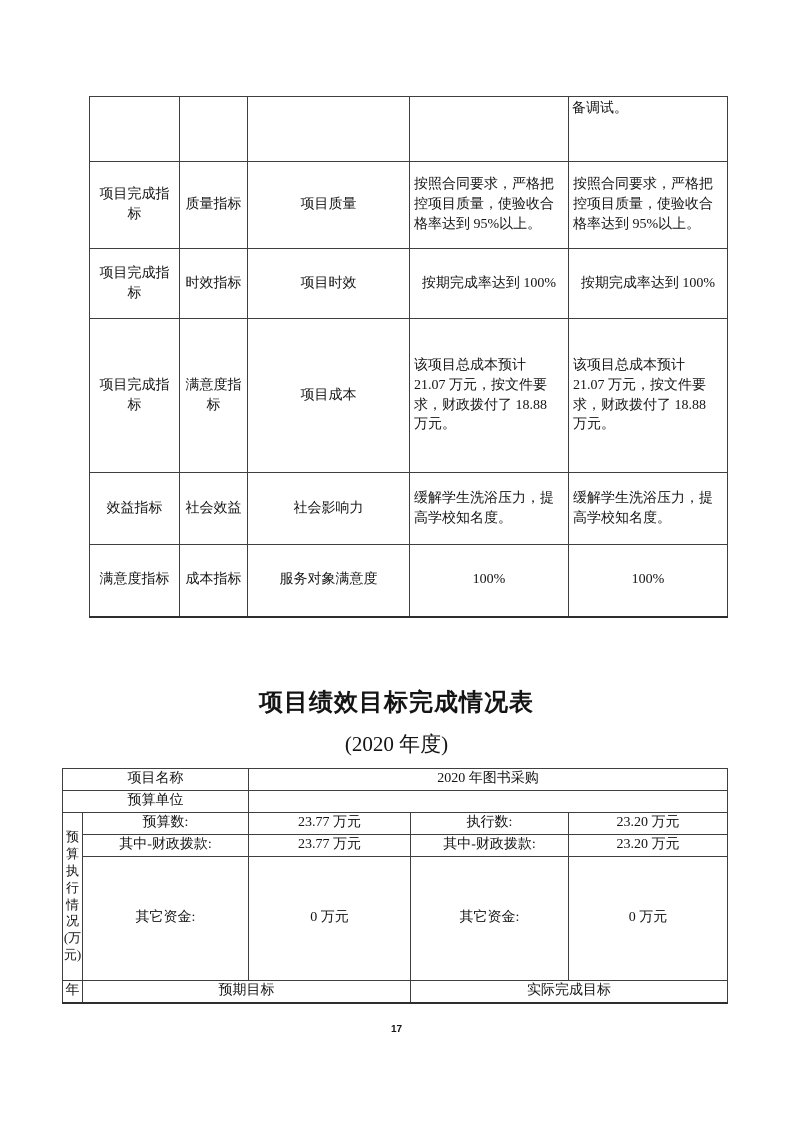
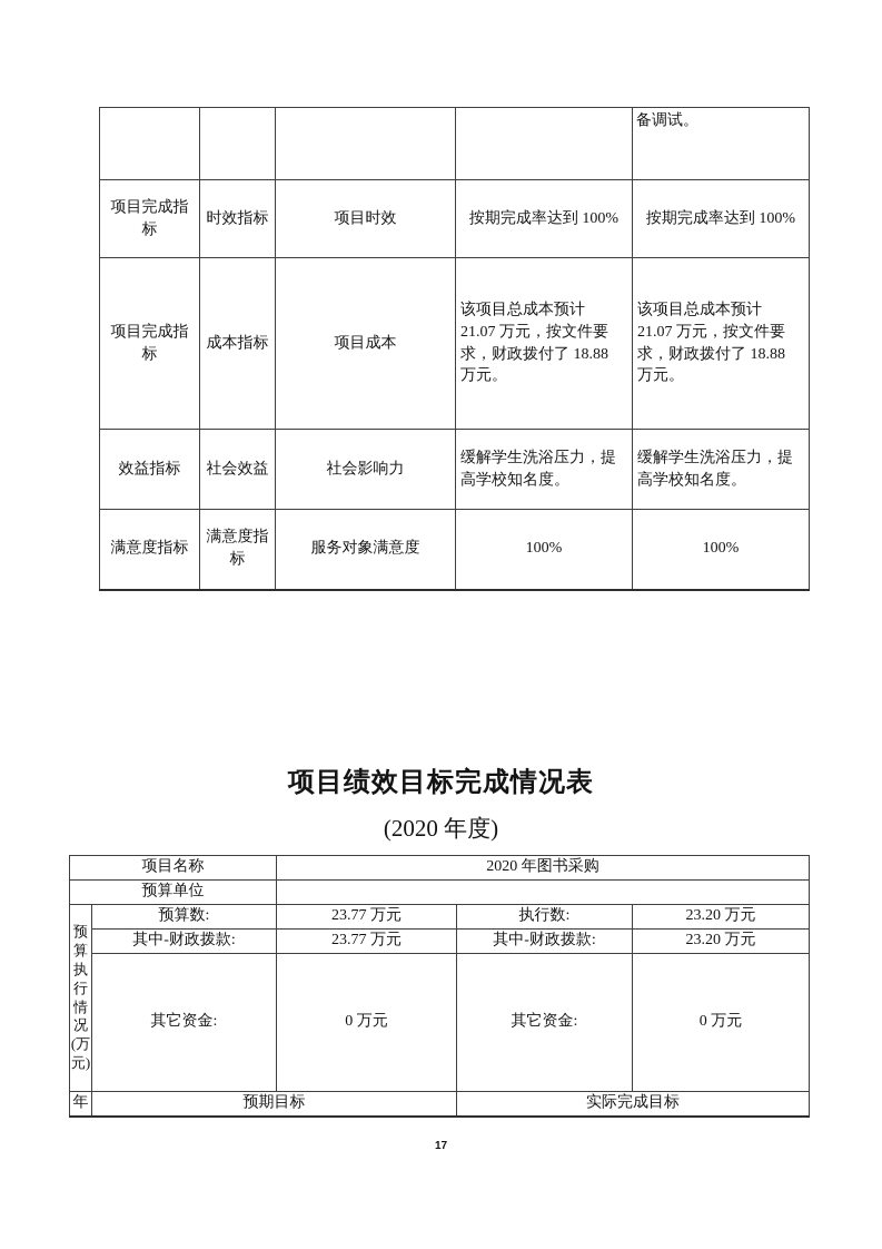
  				备调试。
- 项目完成指 标	质量指标	项目质量	按照合同要求，严格把 控项目质量，使验收合 格率达到 95%以上。	按照合同要求，严格把 控项目质量，使验收合 格率达到 95%以上。
  项目完成指 标	时效指标	项目时效	按期完成率达到 100%	按期完成率达到 100%
- 项目完成指 标	满意度指 标	项目成本	该项目总成本预计 21.07 万元，按文件要 求，财政拨付了 18.88 万元。	该项目总成本预计 21.07 万元，按文件要 求，财政拨付了 18.88 万元。
+ 项目完成指 标	成本指标	项目成本	该项目总成本预计 21.07 万元，按文件要 求，财政拨付了 18.88 万元。	该项目总成本预计 21.07 万元，按文件要 求，财政拨付了 18.88 万元。
  效益指标	社会效益	社会影响力	缓解学生洗浴压力，提 高学校知名度。	缓解学生洗浴压力，提 高学校知名度。
- 满意度指标	成本指标	服务对象满意度	100%	100%
+ 满意度指标	满意度指 标	服务对象满意度	100%	100%
  项目绩效目标完成情况表
  (2020 年度)
  项目名称	2020 年图书采购
  预算单位
  预 算 执 行 情 况 (万 元)	预算数:	23.77 万元	执行数:	23.20 万元
  其中-财政拨款:	23.77 万元	其中-财政拨款:	23.20 万元
  其它资金:	0 万元	其它资金:	0 万元
  年	预期目标	实际完成目标
  17
